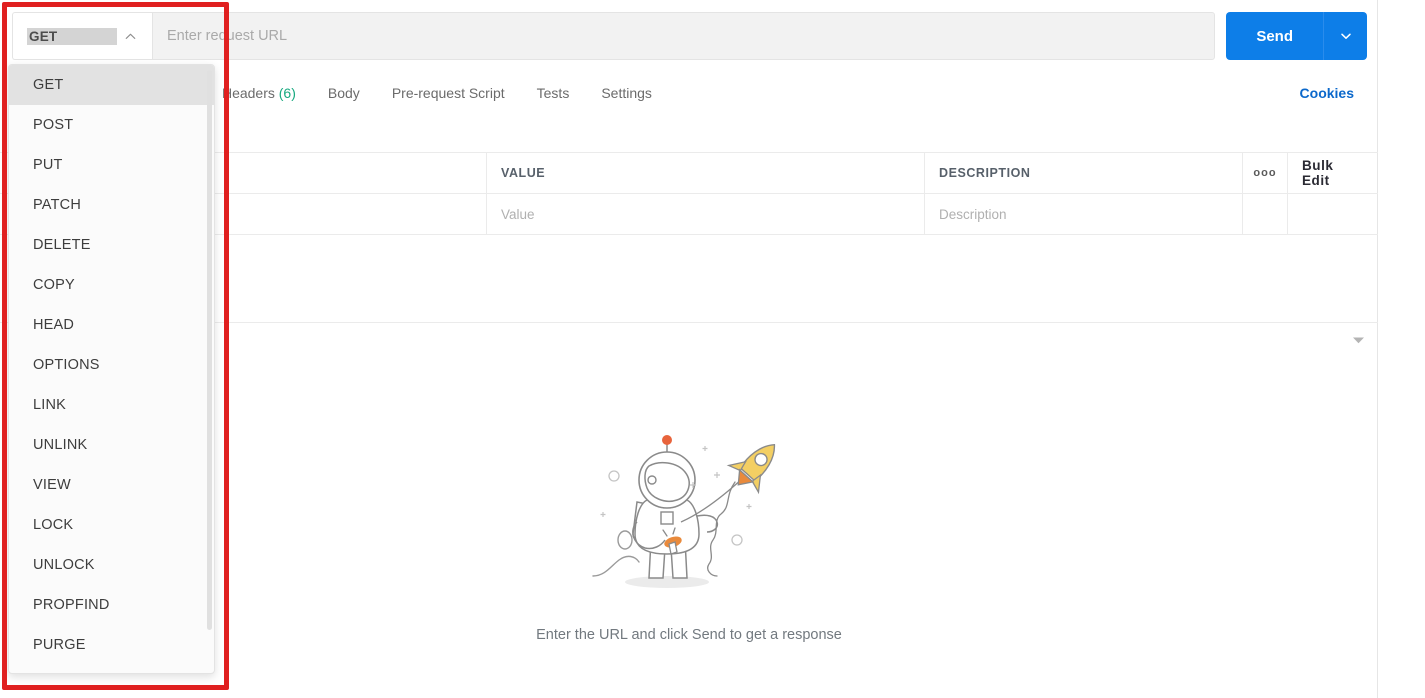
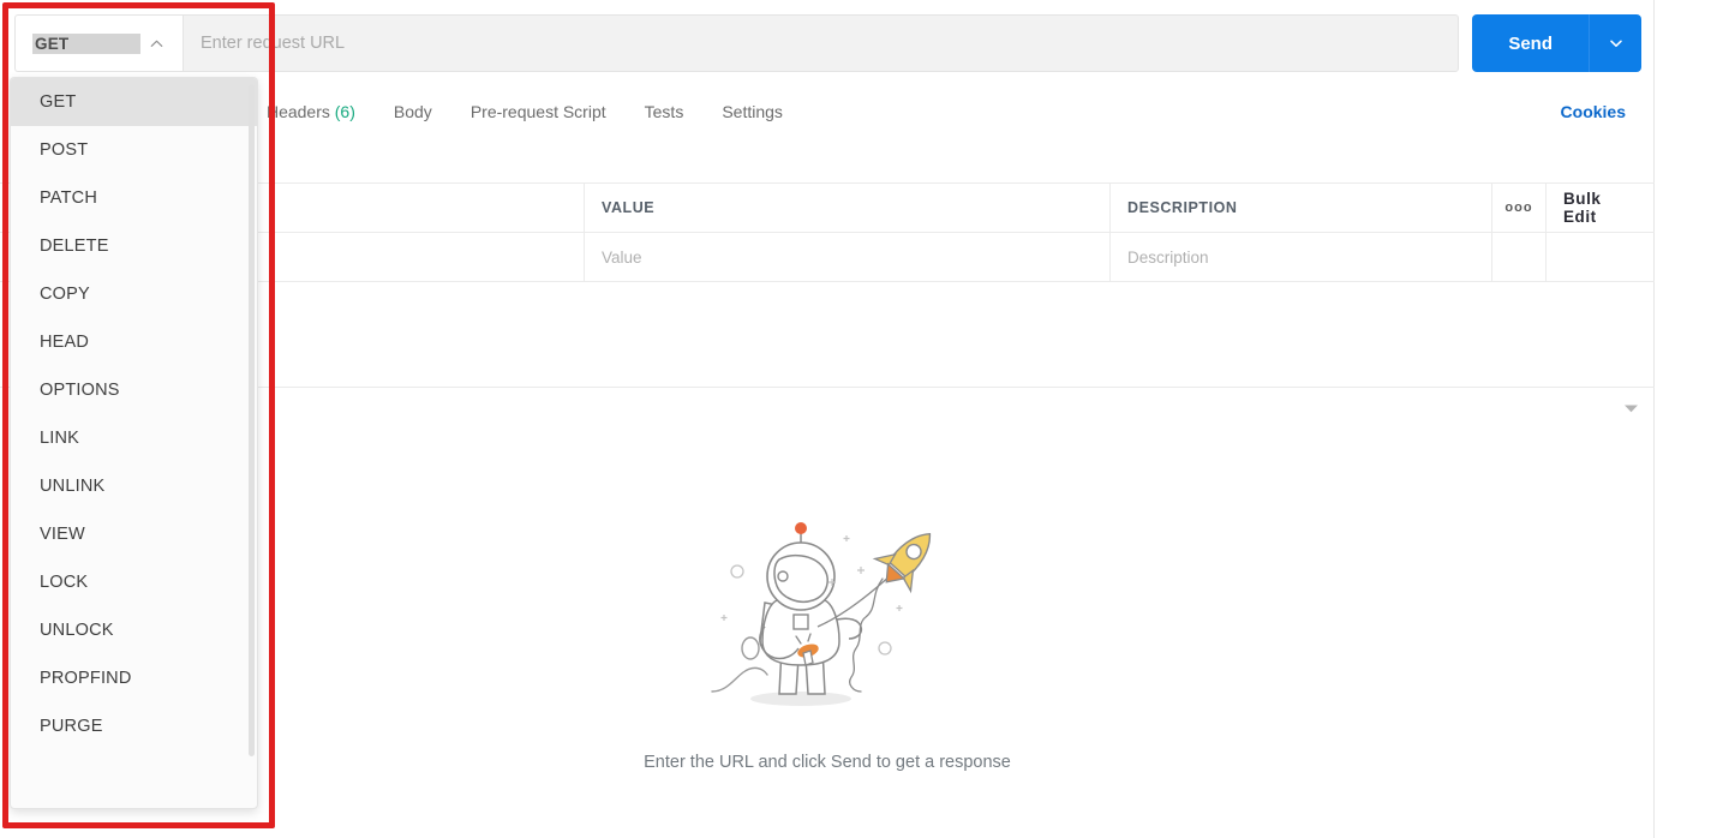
  GET
  Enter request URL
  Send
  Headers (6)
  Body
  Pre-request Script
  Tests
  Settings
  Cookies
  VALUE
  DESCRIPTION
  ooo
  Bulk Edit
  Value
  Description
  Enter the URL and click Send to get a response
  GET
  POST
- PUT
  PATCH
  DELETE
  COPY
  HEAD
  OPTIONS
  LINK
  UNLINK
  VIEW
  LOCK
  UNLOCK
  PROPFIND
  PURGE
